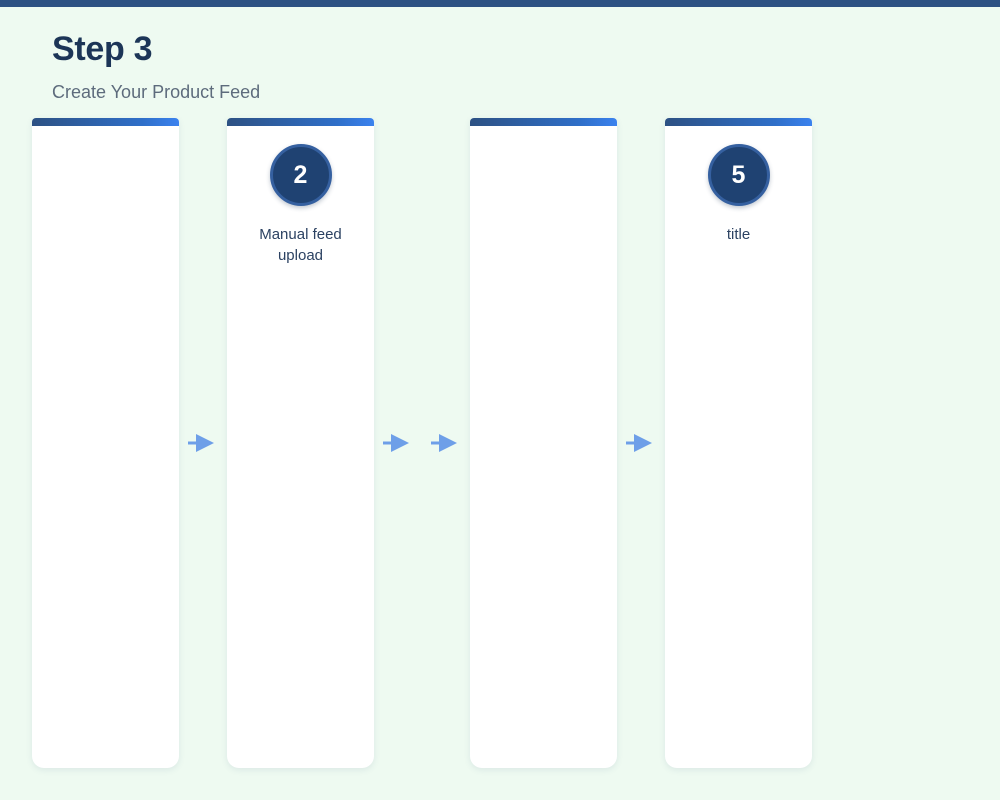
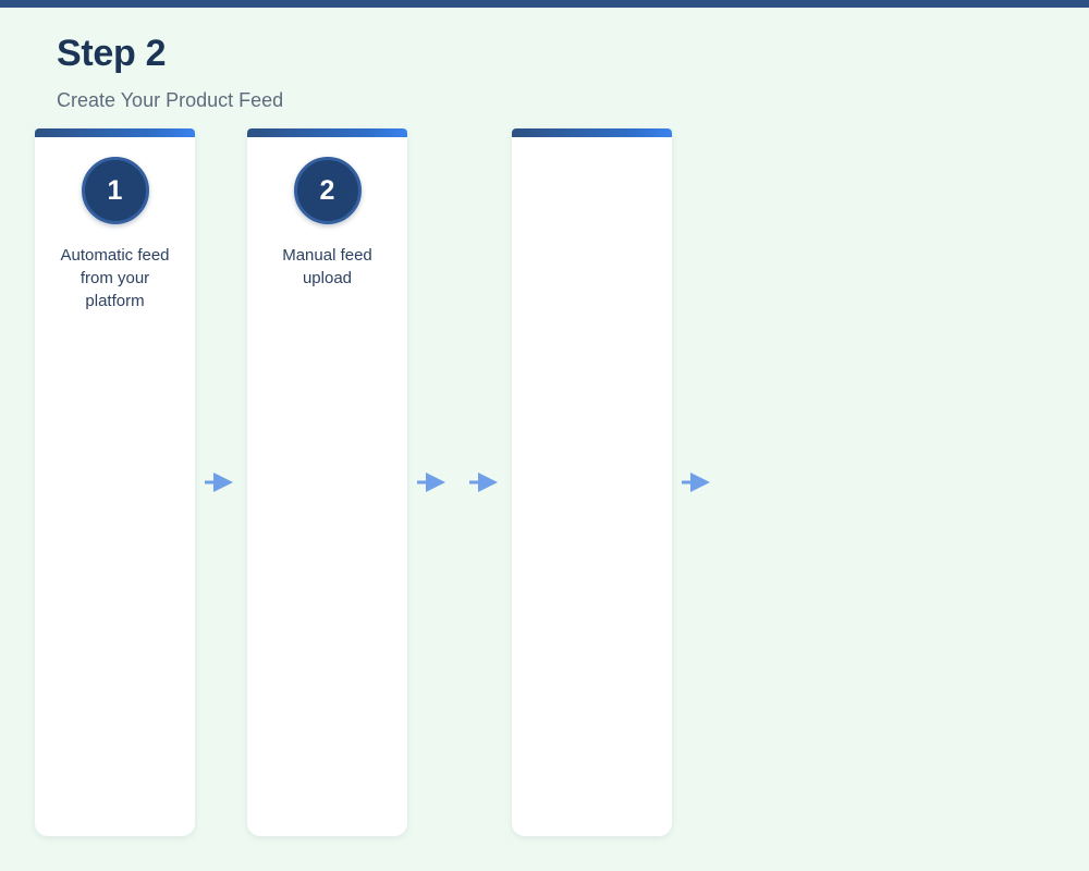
- Step 3
+ Step 2
  Create Your Product Feed
+ 1
+ Automatic feed from your platform
  2
  Manual feed upload
- 5
- title
